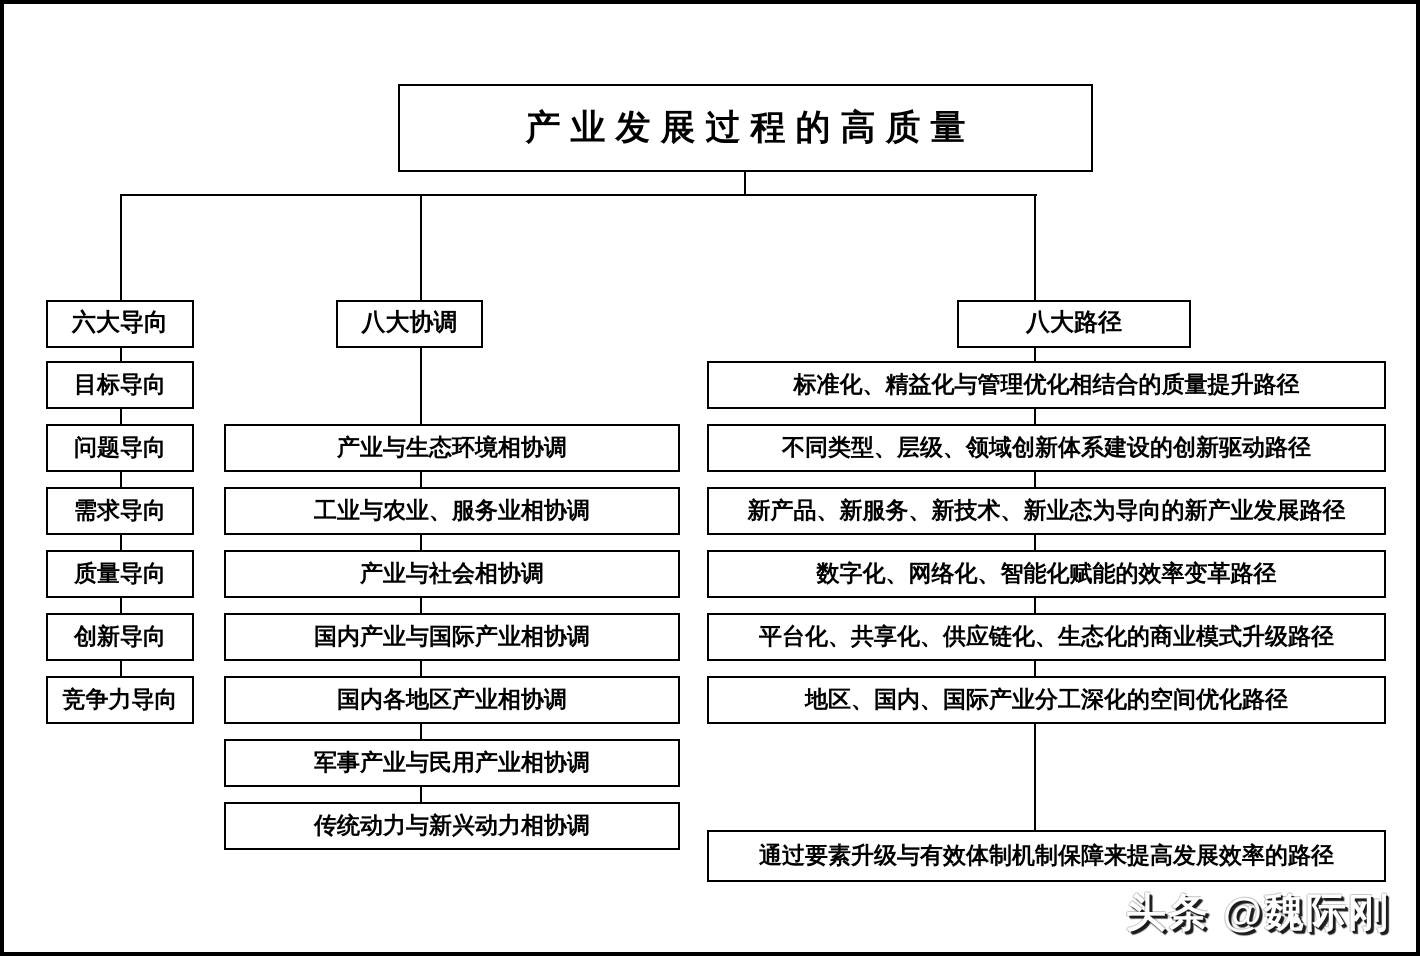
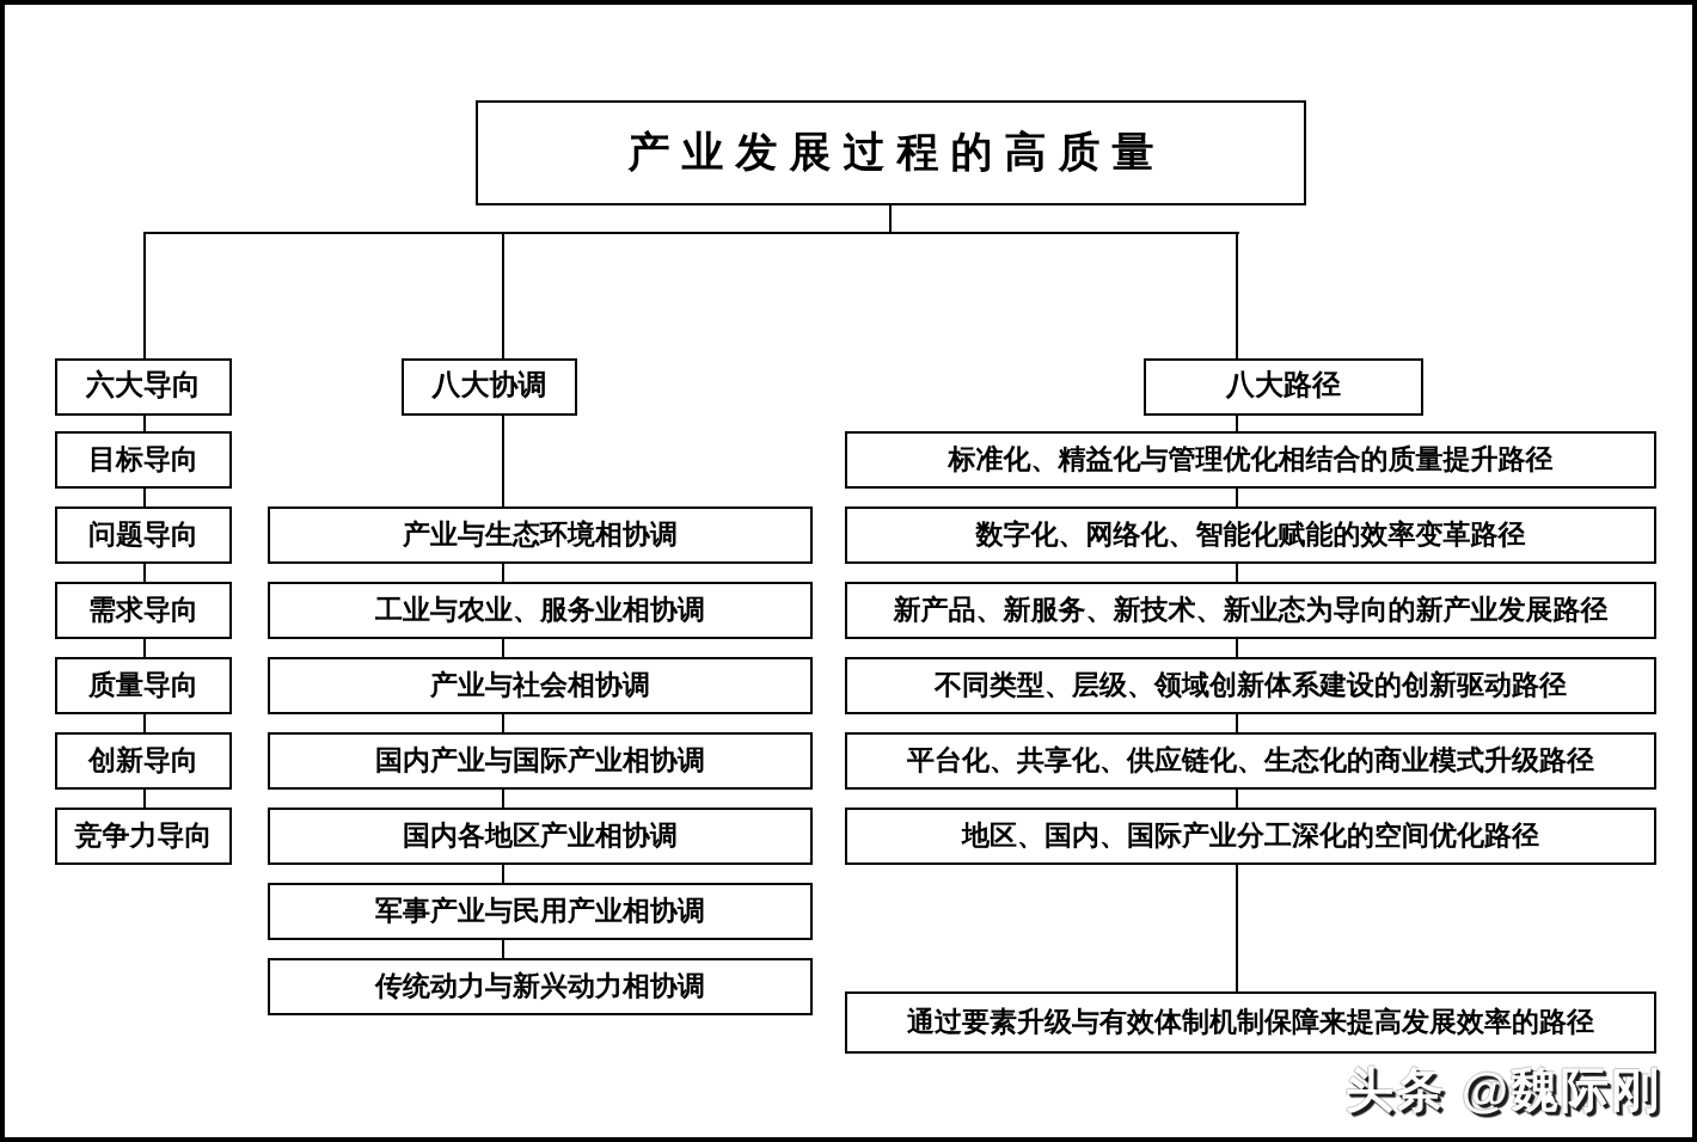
  产业发展过程的高质量
  六大导向
  八大协调
  八大路径
  目标导向
  问题导向
  需求导向
  质量导向
  创新导向
  竞争力导向
  产业与生态环境相协调
  工业与农业、服务业相协调
  产业与社会相协调
  国内产业与国际产业相协调
  国内各地区产业相协调
  军事产业与民用产业相协调
  传统动力与新兴动力相协调
  标准化、精益化与管理优化相结合的质量提升路径
- 不同类型、层级、领域创新体系建设的创新驱动路径
+ 数字化、网络化、智能化赋能的效率变革路径
  新产品、新服务、新技术、新业态为导向的新产业发展路径
- 数字化、网络化、智能化赋能的效率变革路径
+ 不同类型、层级、领域创新体系建设的创新驱动路径
  平台化、共享化、供应链化、生态化的商业模式升级路径
  地区、国内、国际产业分工深化的空间优化路径
  通过要素升级与有效体制机制保障来提高发展效率的路径
  头条 @魏际刚
